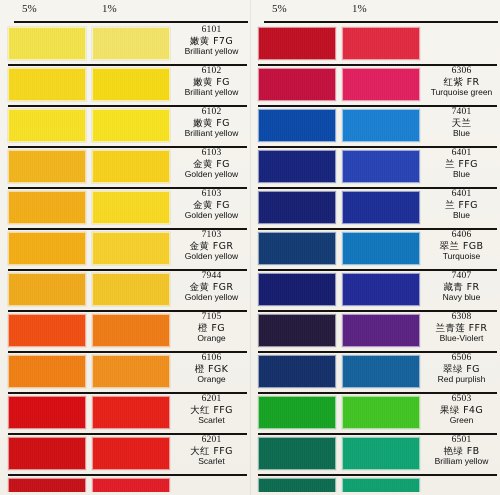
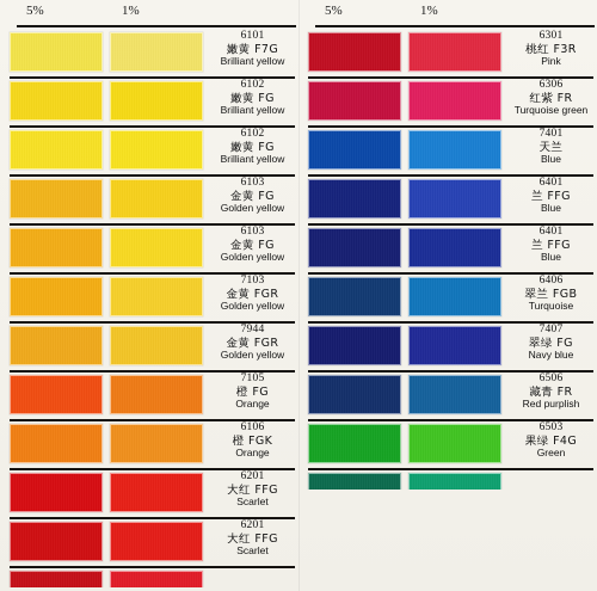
  5%
  1%
  6101
  嫩黄 F7G
  Brilliant yellow
  6102
  嫩黄 FG
  Brilliant yellow
  6102
  嫩黄 FG
  Brilliant yellow
  6103
  金黄 FG
  Golden yellow
  6103
  金黄 FG
  Golden yellow
  7103
  金黄 FGR
  Golden yellow
  7944
  金黄 FGR
  Golden yellow
  7105
  橙 FG
  Orange
  6106
  橙 FGK
  Orange
  6201
  大红 FFG
  Scarlet
  6201
  大红 FFG
  Scarlet
  5%
  1%
+ 6301
+ 桃红 F3R
+ Pink
  6306
  红紫 FR
  Turquoise green
  7401
  天兰
  Blue
  6401
  兰 FFG
  Blue
  6401
  兰 FFG
  Blue
  6406
  翠兰 FGB
  Turquoise
  7407
- 藏青 FR
+ 翠绿 FG
  Navy blue
- 6308
- 兰青莲 FFR
- Blue-Violert
  6506
- 翠绿 FG
+ 藏青 FR
  Red purplish
  6503
  果绿 F4G
  Green
- 6501
- 艳绿 FB
- Brilliam yellow
